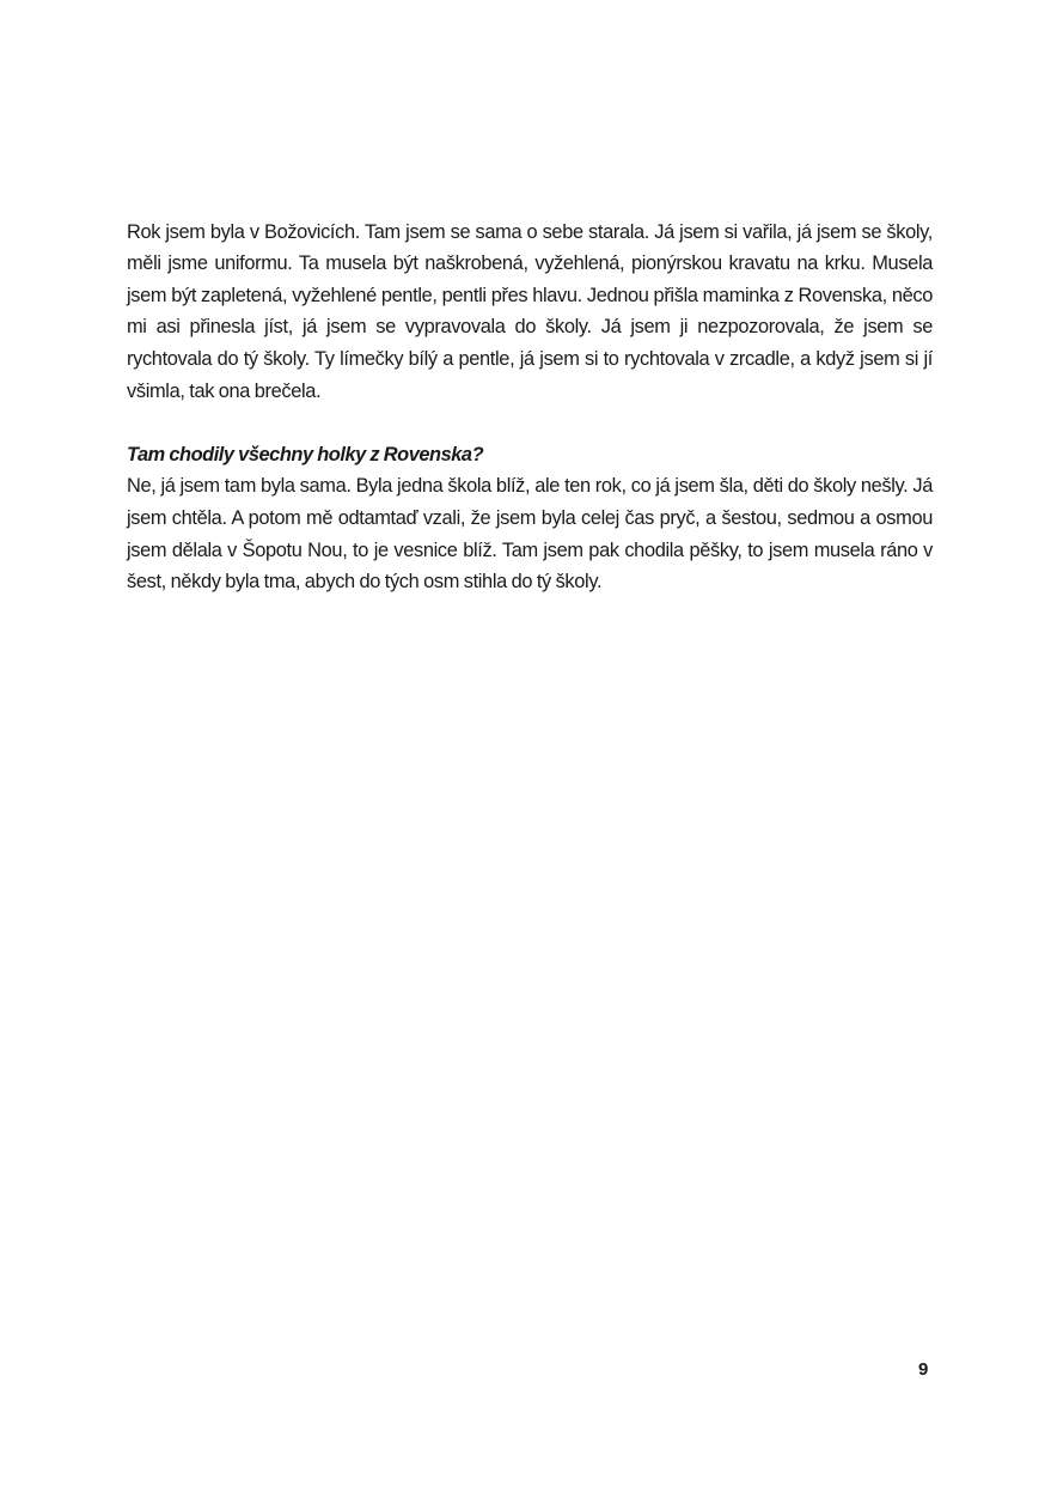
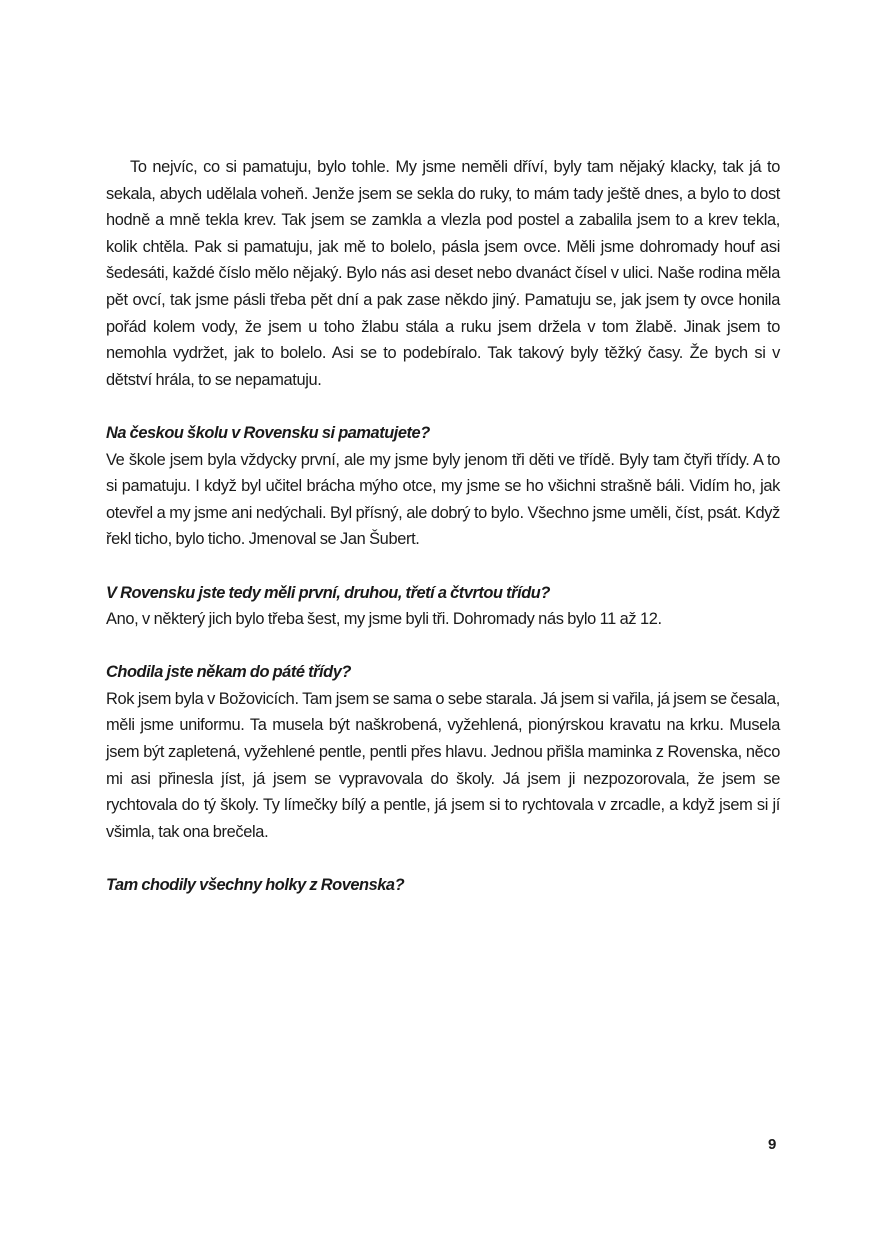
+ To nejvíc, co si pamatuju, bylo tohle. My jsme neměli dříví, byly tam nějaký klacky, tak já to sekala, abych udělala voheň. Jenže jsem se sekla do ruky, to mám tady ještě dnes, a bylo to dost hodně a mně tekla krev. Tak jsem se zamkla a vlezla pod postel a zabalila jsem to a krev tekla, kolik chtěla. Pak si pamatuju, jak mě to bolelo, pásla jsem ovce. Měli jsme dohromady houf asi šedesáti, každé číslo mělo nějaký. Bylo nás asi deset nebo dvanáct čísel v ulici. Naše rodina měla pět ovcí, tak jsme pásli třeba pět dní a pak zase někdo jiný. Pamatuju se, jak jsem ty ovce honila pořád kolem vody, že jsem u toho žlabu stála a ruku jsem držela v tom žlabě. Jinak jsem to nemohla vydržet, jak to bolelo. Asi se to podebíralo. Tak takový byly těžký časy. Že bych si v dětství hrála, to se nepamatuju.
+ Na českou školu v Rovensku si pamatujete?
+ Ve škole jsem byla vždycky první, ale my jsme byly jenom tři děti ve třídě. Byly tam čtyři třídy. A to si pamatuju. I když byl učitel brácha mýho otce, my jsme se ho všichni strašně báli. Vidím ho, jak otevřel a my jsme ani nedýchali. Byl přísný, ale dobrý to bylo. Všechno jsme uměli, číst, psát. Když řekl ticho, bylo ticho. Jmenoval se Jan Šubert.
+ V Rovensku jste tedy měli první, druhou, třetí a čtvrtou třídu?
+ Ano, v některý jich bylo třeba šest, my jsme byli tři. Dohromady nás bylo 11 až 12.
+ Chodila jste někam do páté třídy?
- Rok jsem byla v Božovicích. Tam jsem se sama o sebe starala. Já jsem si vařila, já jsem se školy, měli jsme uniformu. Ta musela být naškrobená, vyžehlená, pionýrskou kravatu na krku. Musela jsem být zapletená, vyžehlené pentle, pentli přes hlavu. Jednou přišla maminka z Rovenska, něco mi asi přinesla jíst, já jsem se vypravovala do školy. Já jsem ji nezpozorovala, že jsem se rychtovala do tý školy. Ty límečky bílý a pentle, já jsem si to rychtovala v zrcadle, a když jsem si jí všimla, tak ona brečela.
+ Rok jsem byla v Božovicích. Tam jsem se sama o sebe starala. Já jsem si vařila, já jsem se česala, měli jsme uniformu. Ta musela být naškrobená, vyžehlená, pionýrskou kravatu na krku. Musela jsem být zapletená, vyžehlené pentle, pentli přes hlavu. Jednou přišla maminka z Rovenska, něco mi asi přinesla jíst, já jsem se vypravovala do školy. Já jsem ji nezpozorovala, že jsem se rychtovala do tý školy. Ty límečky bílý a pentle, já jsem si to rychtovala v zrcadle, a když jsem si jí všimla, tak ona brečela.
  Tam chodily všechny holky z Rovenska?
- Ne, já jsem tam byla sama. Byla jedna škola blíž, ale ten rok, co já jsem šla, děti do školy nešly. Já jsem chtěla. A potom mě odtamtaď vzali, že jsem byla celej čas pryč, a šestou, sedmou a osmou jsem dělala v Šopotu Nou, to je vesnice blíž. Tam jsem pak chodila pěšky, to jsem musela ráno v šest, někdy byla tma, abych do tých osm stihla do tý školy.
  9
